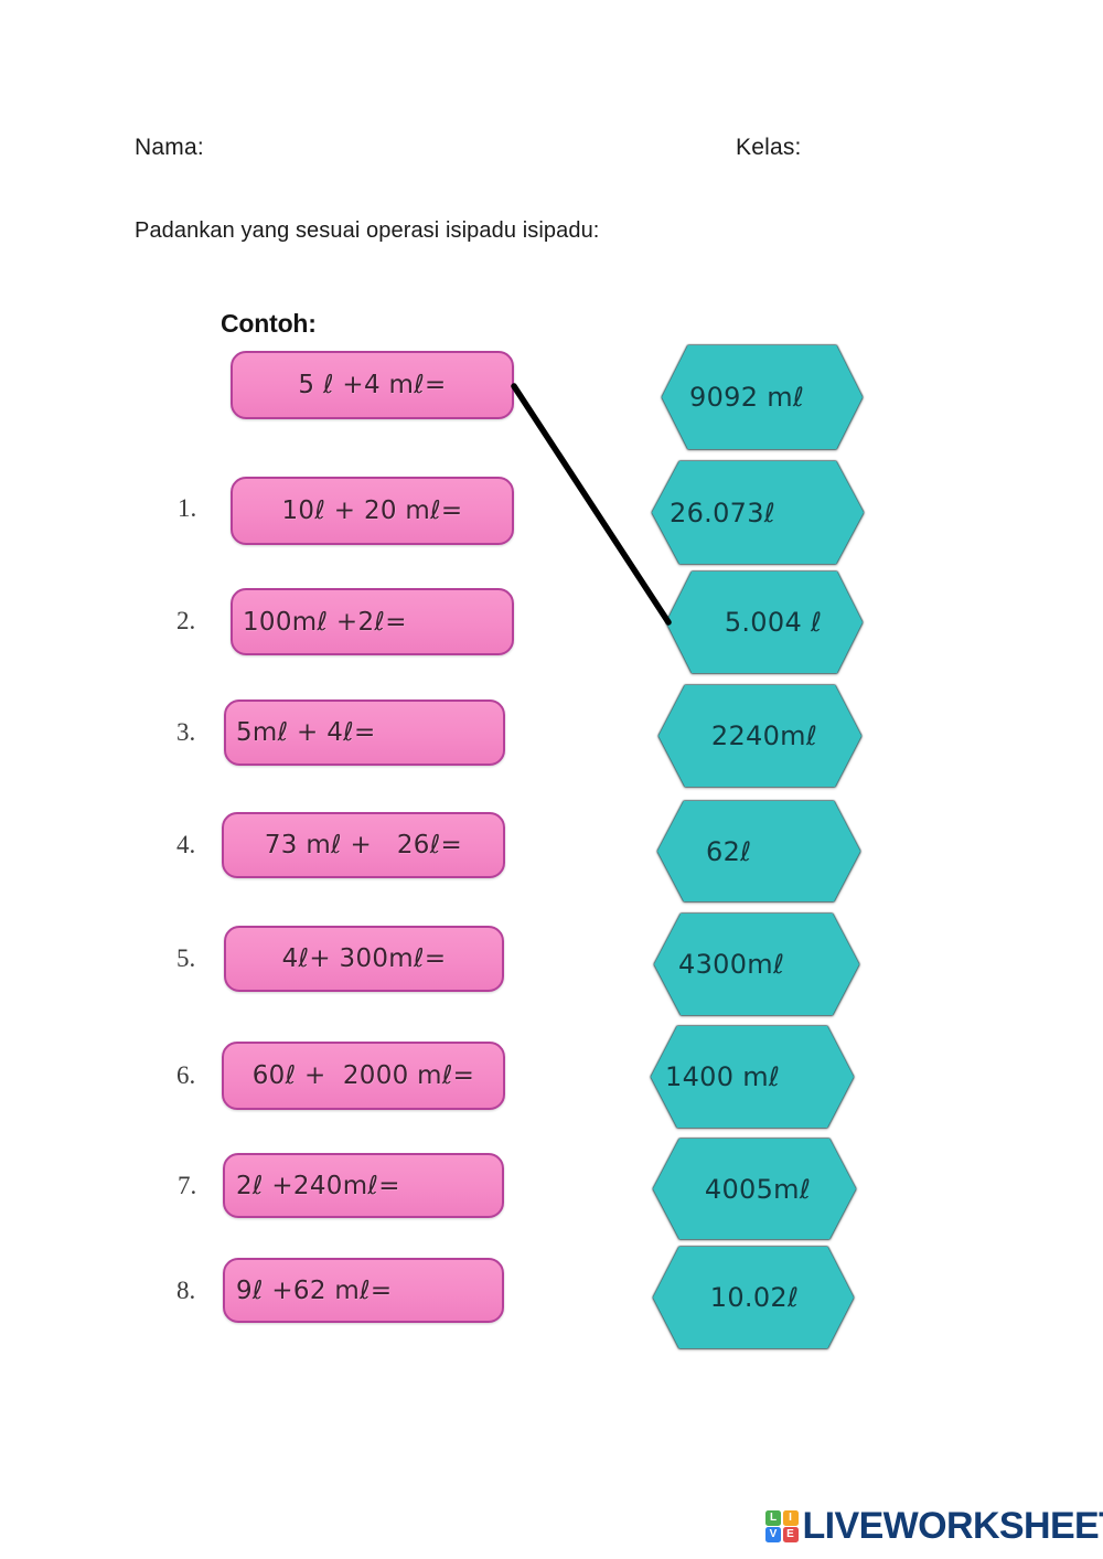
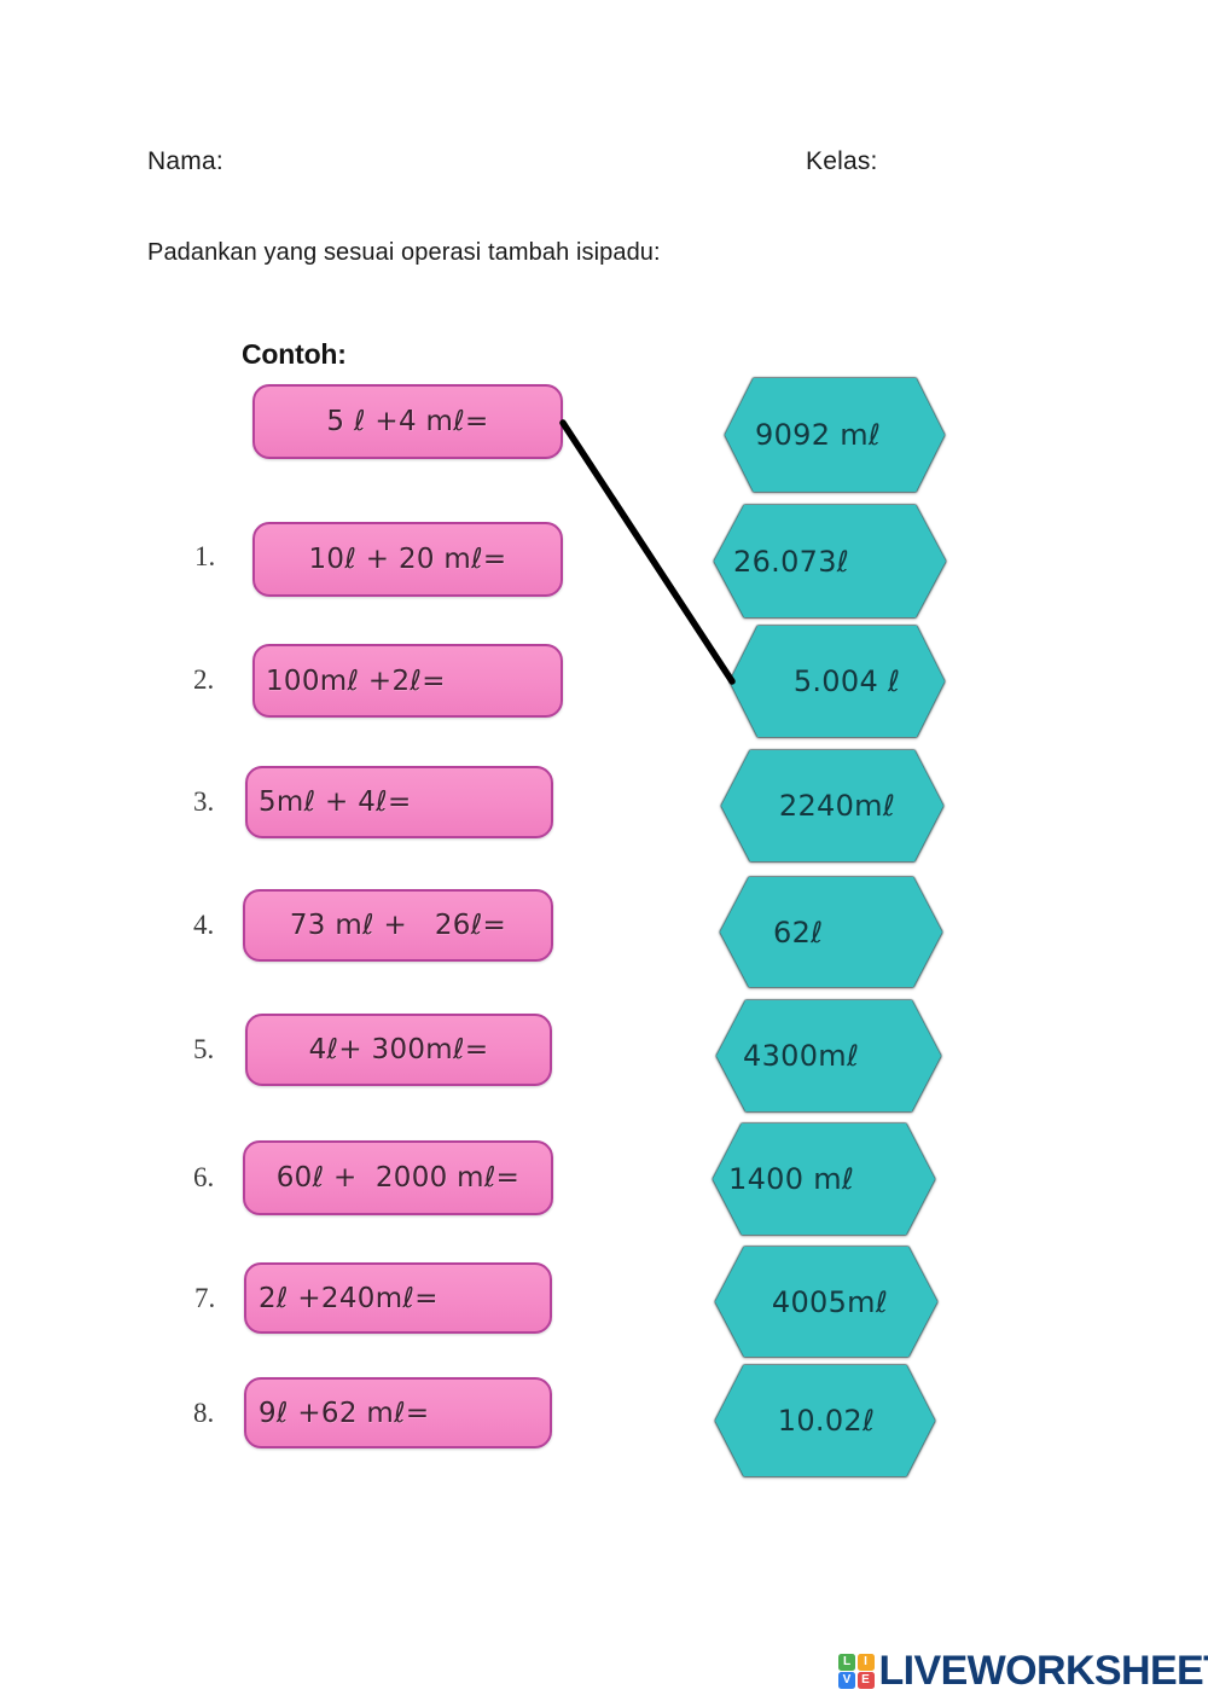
  Nama:
  Kelas:
- Padankan yang sesuai operasi isipadu isipadu:
+ Padankan yang sesuai operasi tambah isipadu:
  Contoh:
  5 ℓ +4 mℓ=
  1.
  2.
  3.
  4.
  5.
  6.
  7.
  8.
  10ℓ + 20 mℓ=
  100mℓ +2ℓ=
  5mℓ + 4ℓ=
  73 mℓ + 26ℓ=
  4ℓ+ 300mℓ=
  60ℓ + 2000 mℓ=
  2ℓ +240mℓ=
  9ℓ +62 mℓ=
  9092 mℓ
  26.073ℓ
  5.004 ℓ
  2240mℓ
  62ℓ
  4300mℓ
  1400 mℓ
  4005mℓ
  10.02ℓ
  L
  I
  V
  E
  LIVEWORKSHEE
